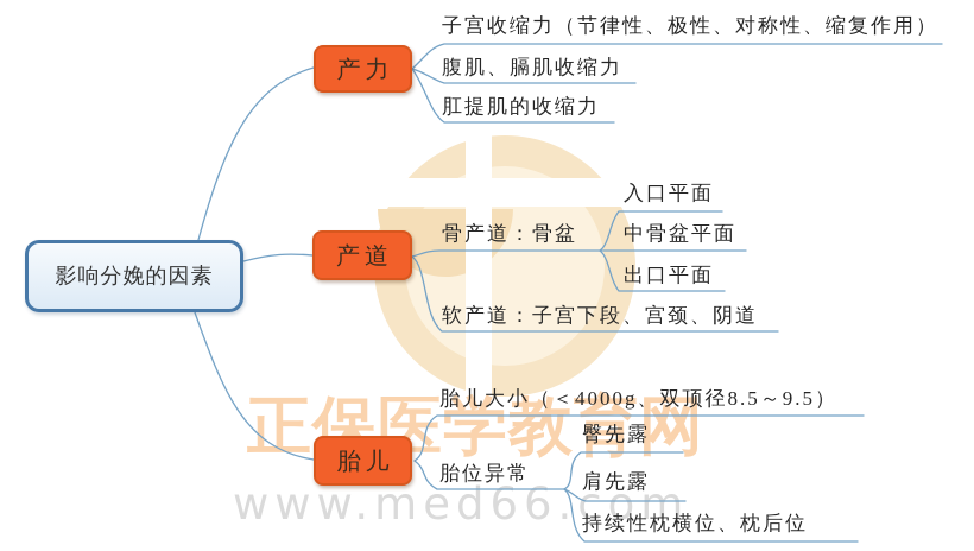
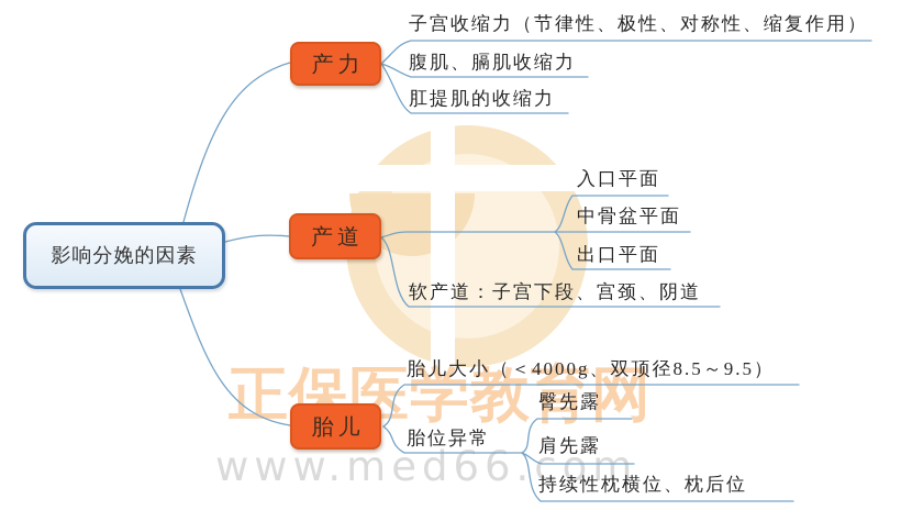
  正保医学教育网
  www.med66.com
  影响分娩的因素
  产力
  产道
  胎儿
  子宫收缩力（节律性、极性、对称性、缩复作用）
  腹肌、膈肌收缩力
  肛提肌的收缩力
- 骨产道：骨盆
  入口平面
  中骨盆平面
  出口平面
  软产道：子宫下段、宫颈、阴道
  胎儿大小（＜4000g、双顶径8.5～9.5）
  胎位异常
  臀先露
  肩先露
  持续性枕横位、枕后位
